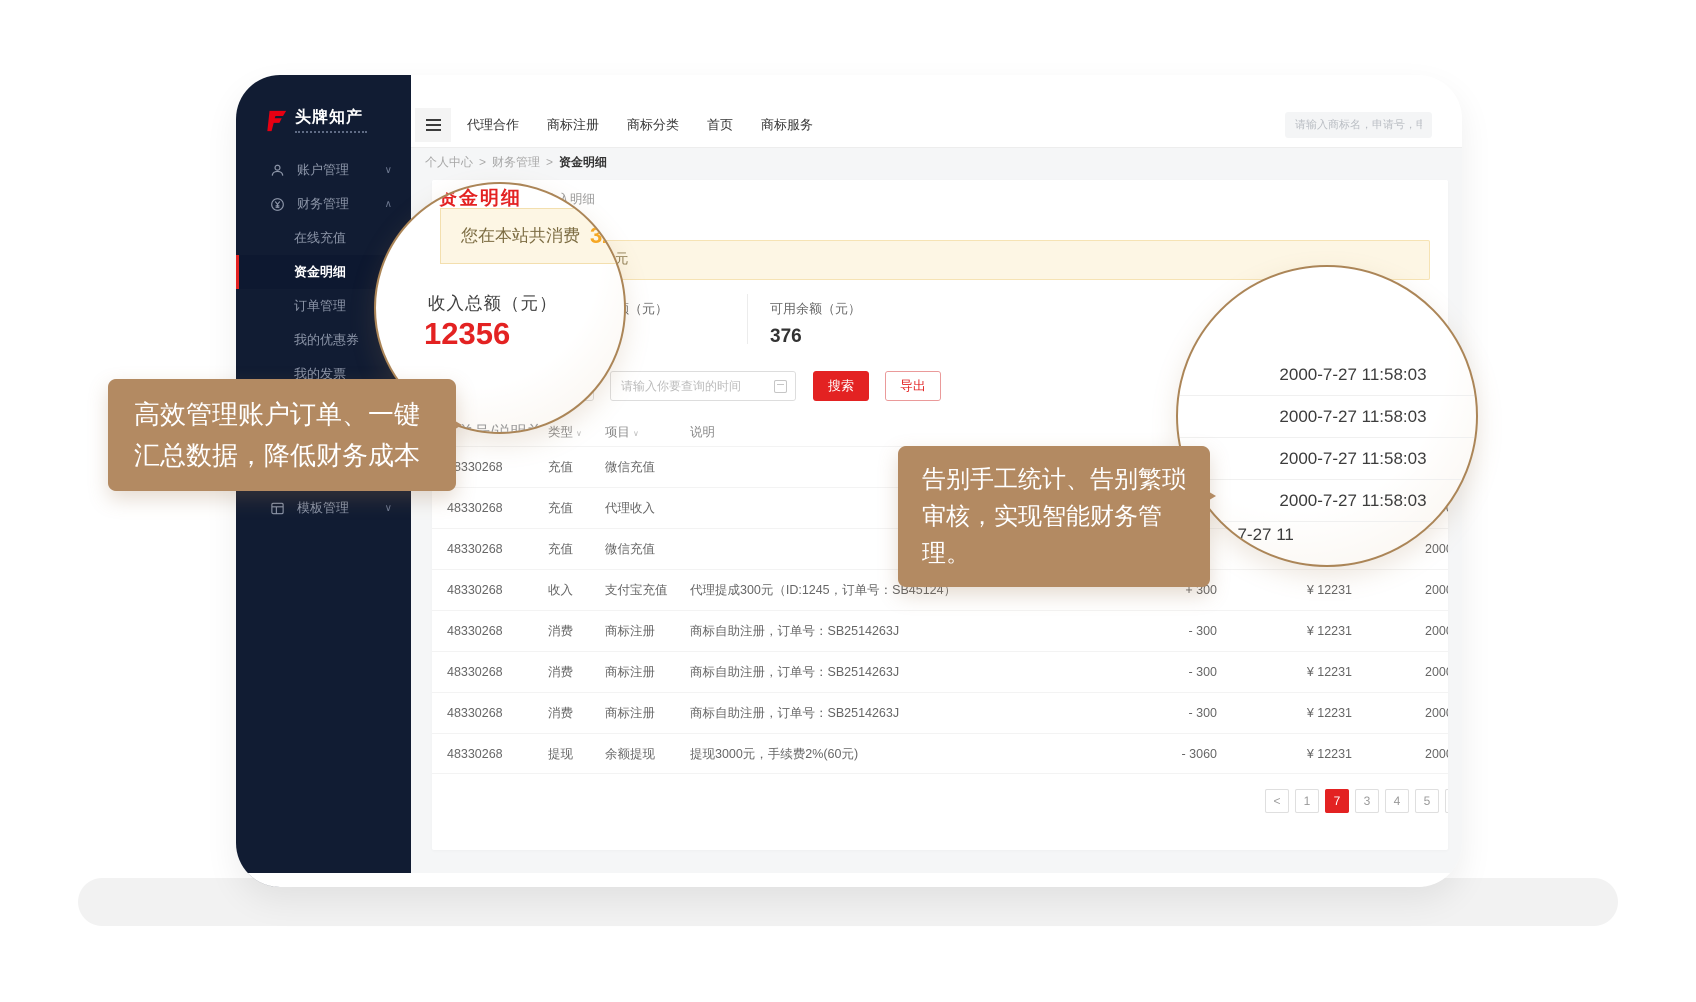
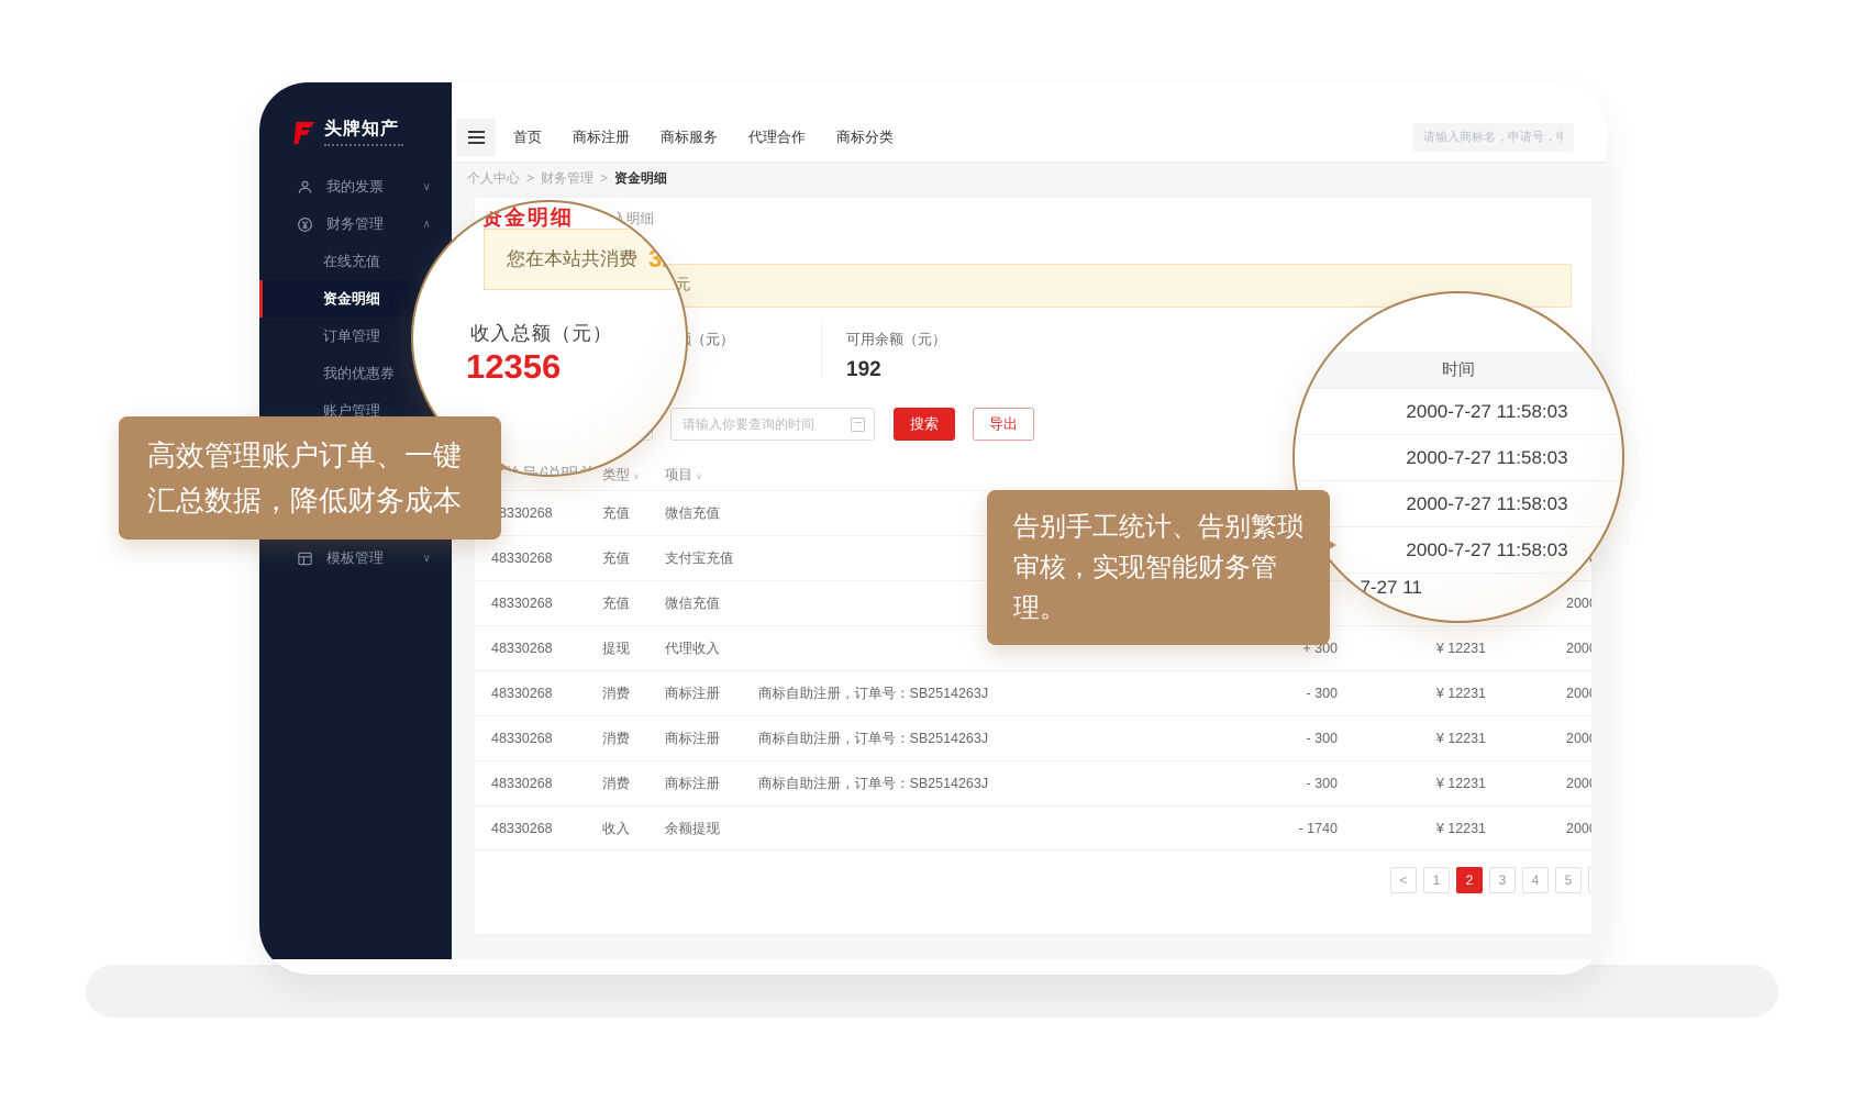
  头牌知产
- 账户管理
+ 我的发票
  ∨
  财务管理
  ∧
  在线充值
  资金明细
  订单管理
  我的优惠券
- 我的发票
+ 账户管理
  模板管理
  ∨
- 代理合作
+ 首页
  商标注册
- 商标分类
+ 商标服务
- 首页
+ 代理合作
- 商标服务
+ 商标分类
  请输入商标名，申请号，申
  个人中心
  >
  财务管理
  >
  资金明细
  可用余额（元）
- 376
+ 192
  请输入你要查询的时间
  搜索
  导出
  类型 ∨
  项目 ∨
- 说明
  8330268
  充值
  微信充值
  48330268
  充值
- 代理收入
+ 支付宝充值
  48330268
  充值
  微信充值
  48330268
- 收入
+ 提现
- 支付宝充值
+ 代理收入
- 代理提成300元（ID:1245，订单号：SB45124）
  + 300
  ¥ 12231
  48330268
  消费
  商标注册
  商标自助注册，订单号：SB2514263J
  - 300
  ¥ 12231
  48330268
  消费
  商标注册
  商标自助注册，订单号：SB2514263J
  - 300
  ¥ 12231
  48330268
  消费
  商标注册
  商标自助注册，订单号：SB2514263J
  - 300
  ¥ 12231
  48330268
- 提现
+ 收入
  余额提现
- 提现3000元，手续费2%(60元)
- - 3060
+ - 1740
  ¥ 12231
  <
  1
- 7
+ 2
  3
  4
  5
  资金明细
  您在本站共消费
  收入总额（元）
  12356
+ 时间
  2000-7-27 11:58:03
  2000-7-27 11:58:03
  2000-7-27 11:58:03
  2000-7-27 11:58:03
  00-7-27 11
  高效管理账户订单、一键汇总数据，降低财务成本
  告别手工统计、告别繁琐审核，实现智能财务管理。
